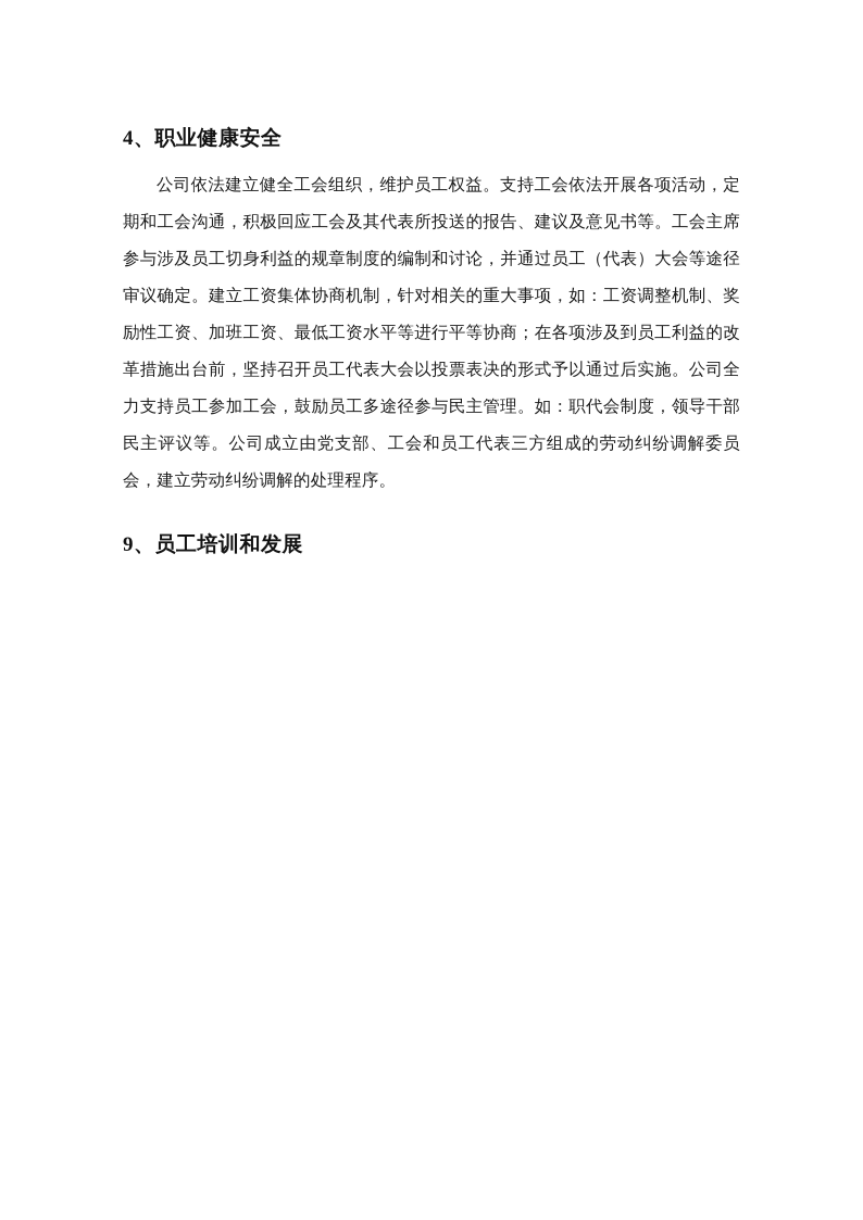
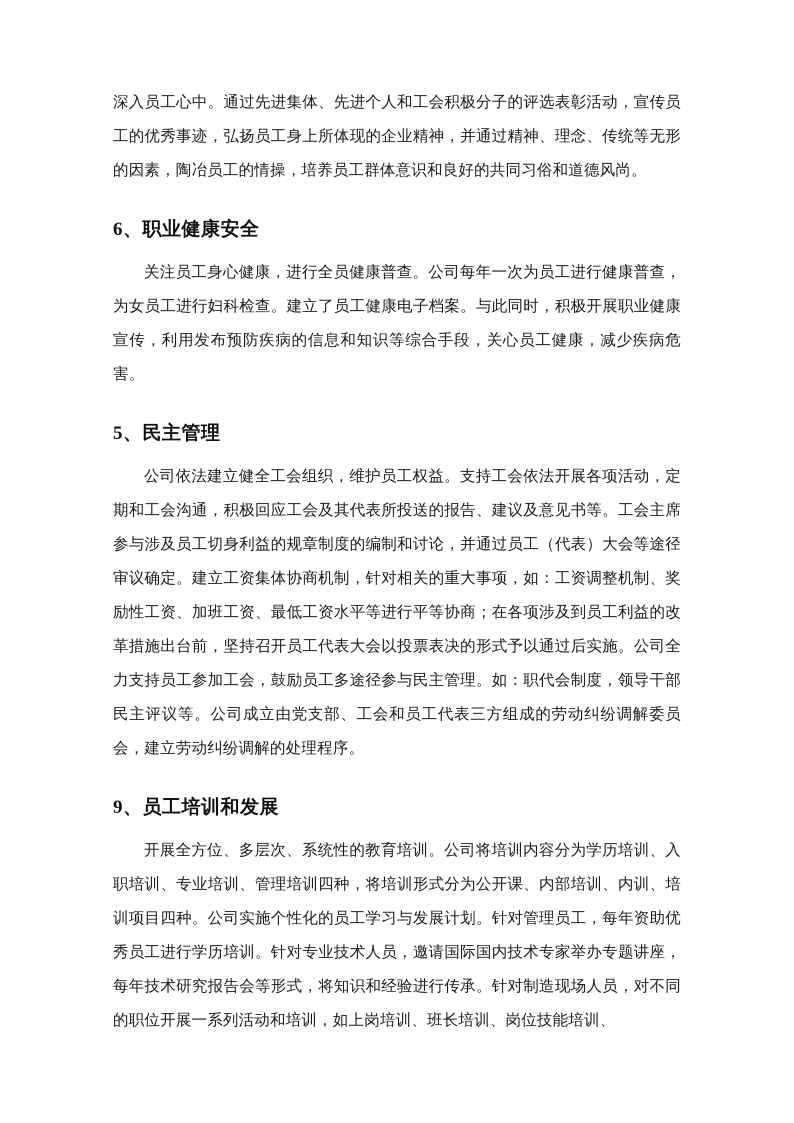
+ 深入员工心中。通过先进集体、先进个人和工会积极分子的评选表彰活动，宣传员工的优秀事迹，弘扬员工身上所体现的企业精神，并通过精神、理念、传统等无形的因素，陶冶员工的情操，培养员工群体意识和良好的共同习俗和道德风尚。
- 4、职业健康安全
+ 6、职业健康安全
+ 关注员工身心健康，进行全员健康普查。公司每年一次为员工进行健康普查，为女员工进行妇科检查。建立了员工健康电子档案。与此同时，积极开展职业健康宣传，利用发布预防疾病的信息和知识等综合手段，关心员工健康，减少疾病危害。
+ 5、民主管理
  公司依法建立健全工会组织，维护员工权益。支持工会依法开展各项活动，定期和工会沟通，积极回应工会及其代表所投送的报告、建议及意见书等。工会主席参与涉及员工切身利益的规章制度的编制和讨论，并通过员工（代表）大会等途径审议确定。建立工资集体协商机制，针对相关的重大事项，如：工资调整机制、奖励性工资、加班工资、最低工资水平等进行平等协商；在各项涉及到员工利益的改革措施出台前，坚持召开员工代表大会以投票表决的形式予以通过后实施。公司全力支持员工参加工会，鼓励员工多途径参与民主管理。如：职代会制度，领导干部民主评议等。公司成立由党支部、工会和员工代表三方组成的劳动纠纷调解委员会，建立劳动纠纷调解的处理程序。
  9、员工培训和发展
+ 开展全方位、多层次、系统性的教育培训。公司将培训内容分为学历培训、入职培训、专业培训、管理培训四种，将培训形式分为公开课、内部培训、内训、培训项目四种。公司实施个性化的员工学习与发展计划。针对管理员工，每年资助优秀员工进行学历培训。针对专业技术人员，邀请国际国内技术专家举办专题讲座，每年技术研究报告会等形式，将知识和经验进行传承。针对制造现场人员，对不同的职位开展一系列活动和培训，如上岗培训、班长培训、岗位技能培训、
